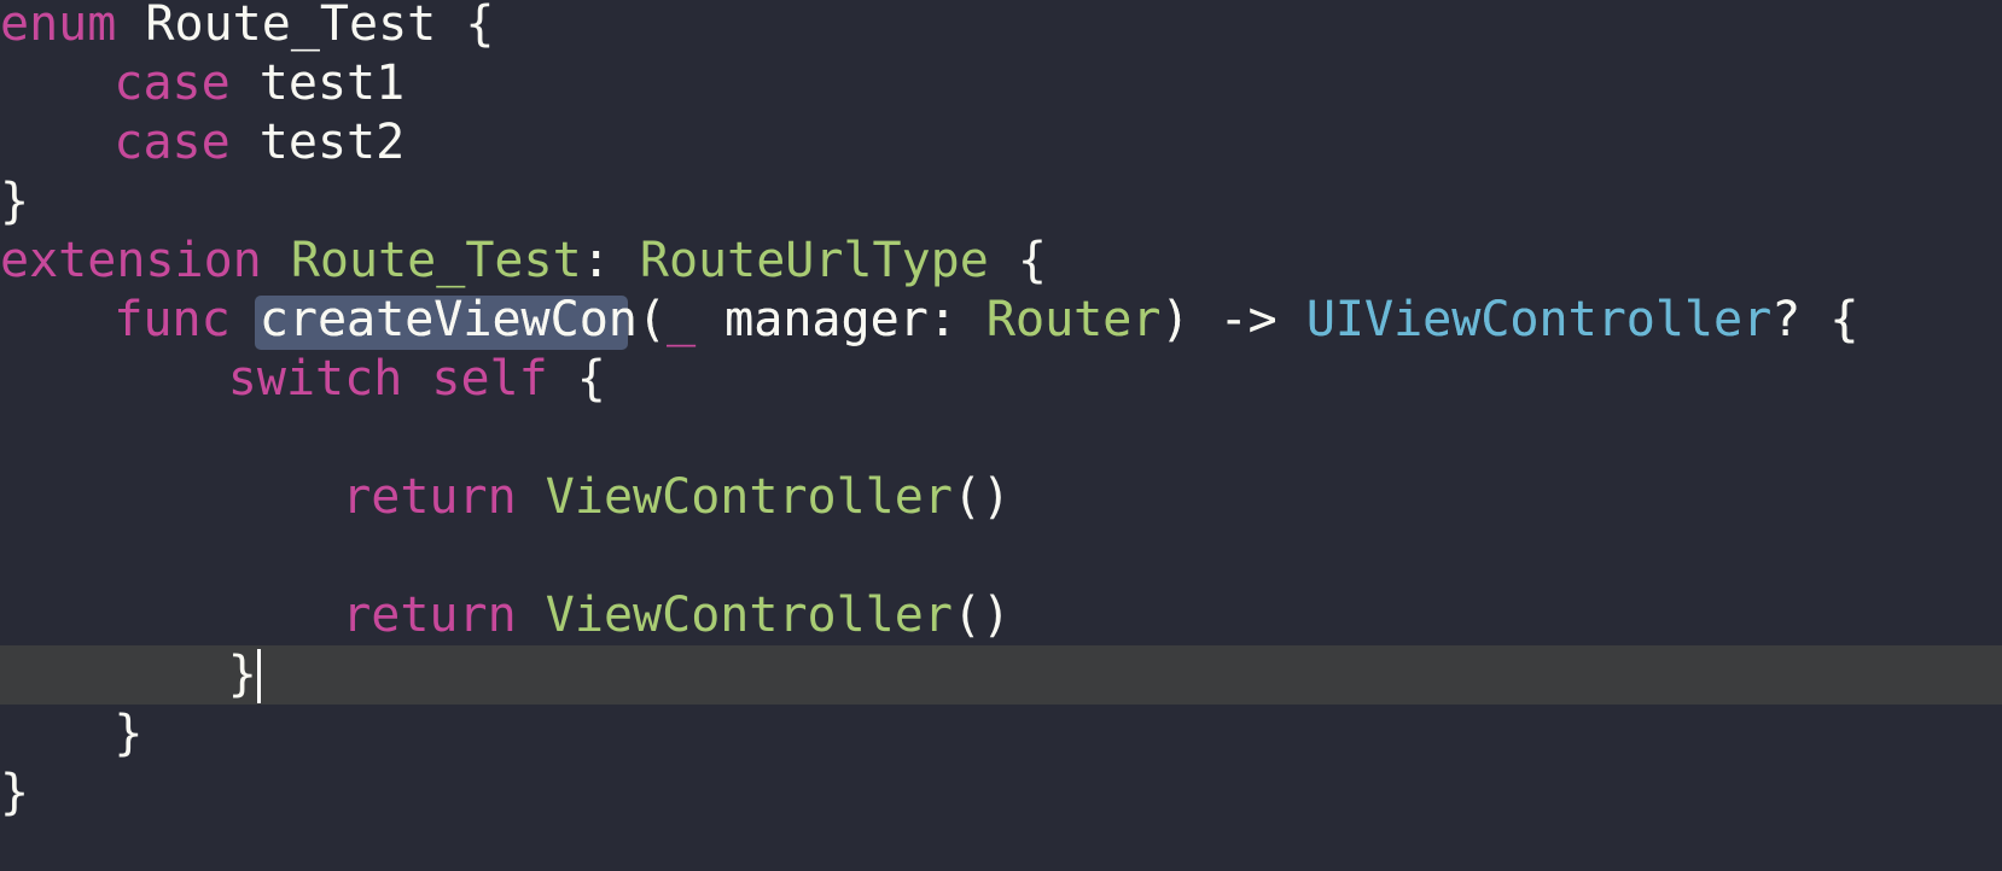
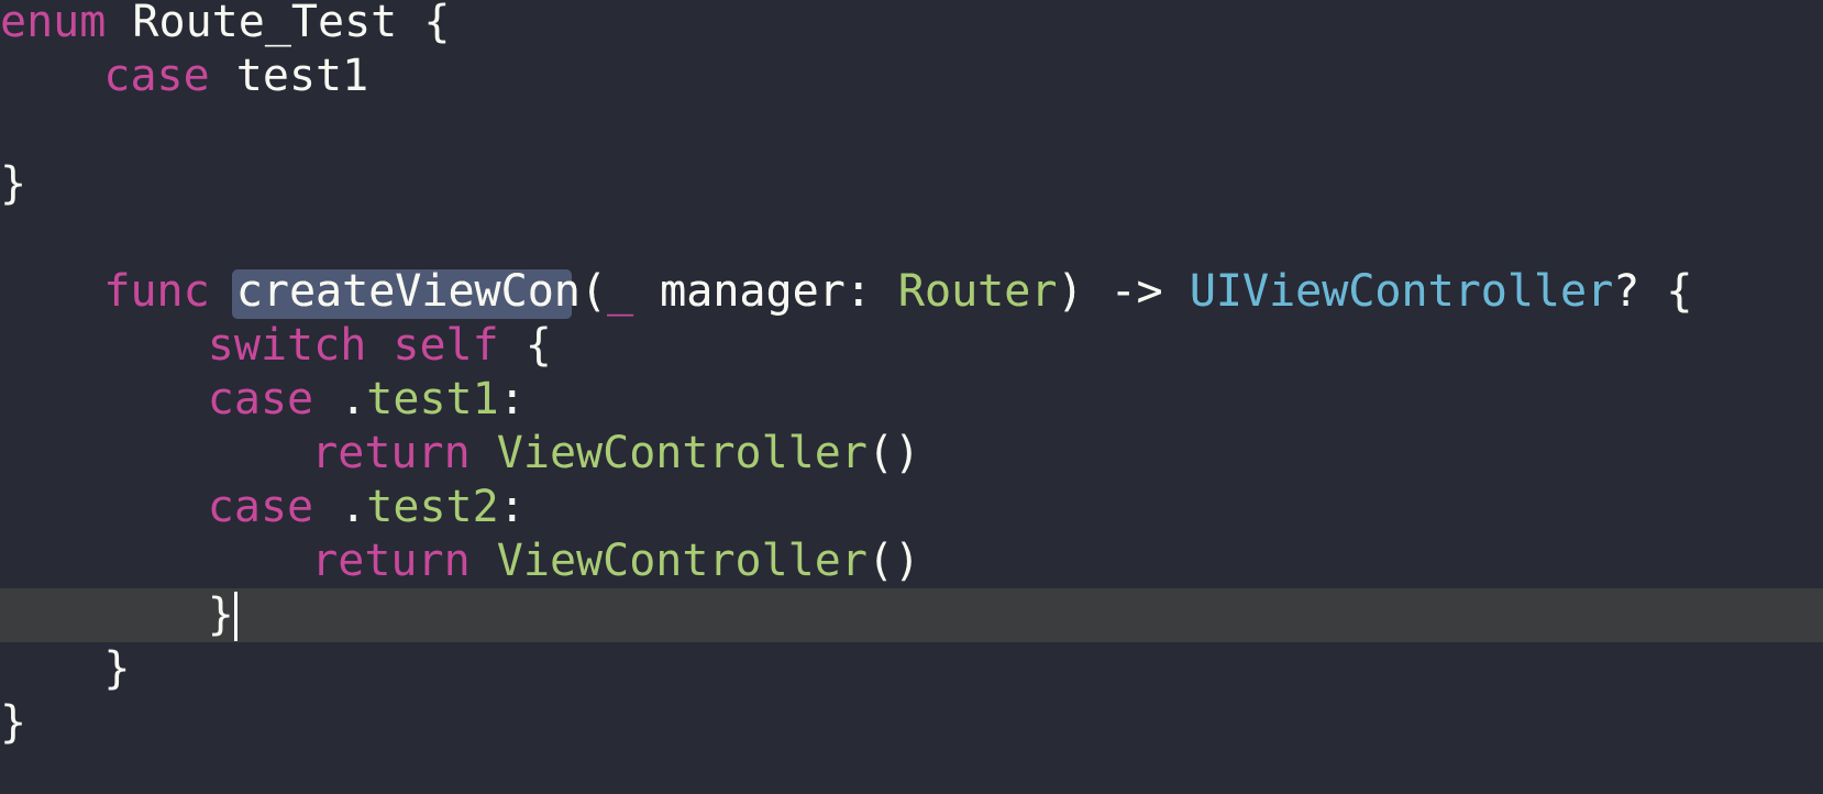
  enum Route_Test {
  case test1
- case test2
  }
- extension Route_Test: RouteUrlType {
  func createViewCon(_ manager: Router) -> UIViewController? {
  switch self {
+ case .test1:
  return ViewController()
+ case .test2:
  return ViewController()
  }
  }
  }
